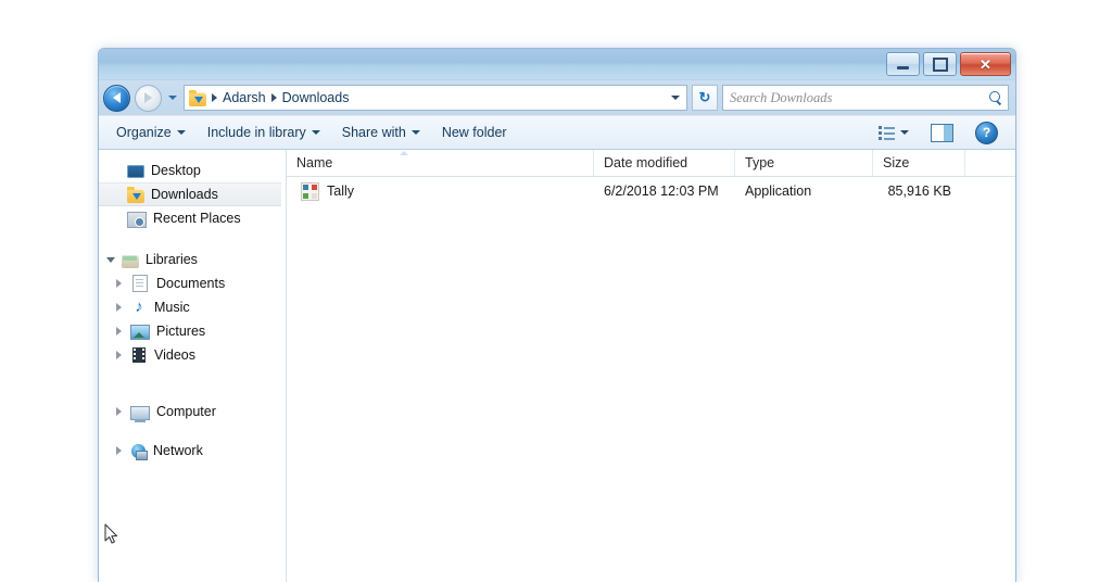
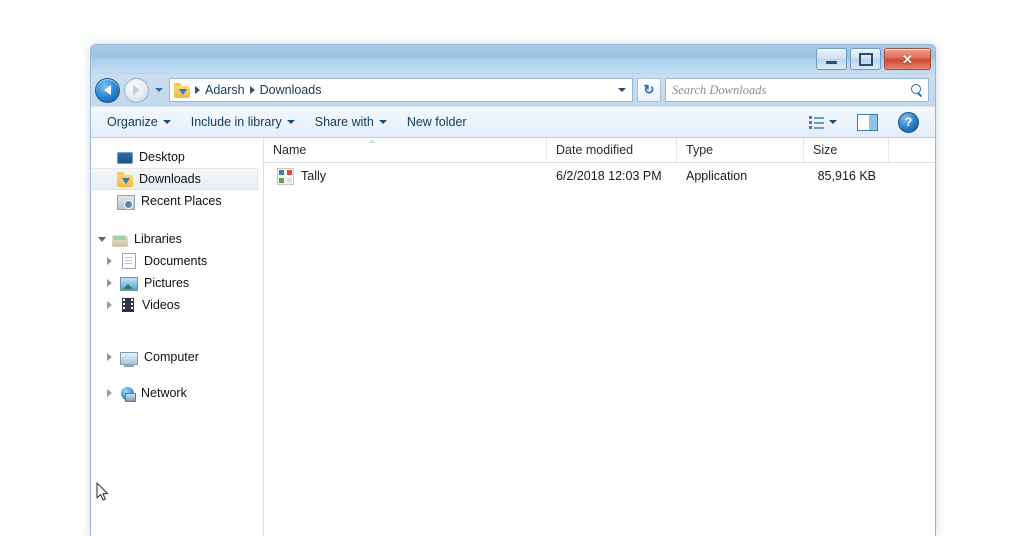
  ✕
  Adarsh
  Downloads
  ↻
  Search Downloads
  Organize
  Include in library
  Share with
  New folder
  ?
  Desktop
  Downloads
  Recent Places
  Libraries
  Documents
- ♪
- Music
  Pictures
  Videos
  Computer
  Network
  Name
  Date modified
  Type
  Size
  Tally
  6/2/2018 12:03 PM
  Application
  85,916 KB
